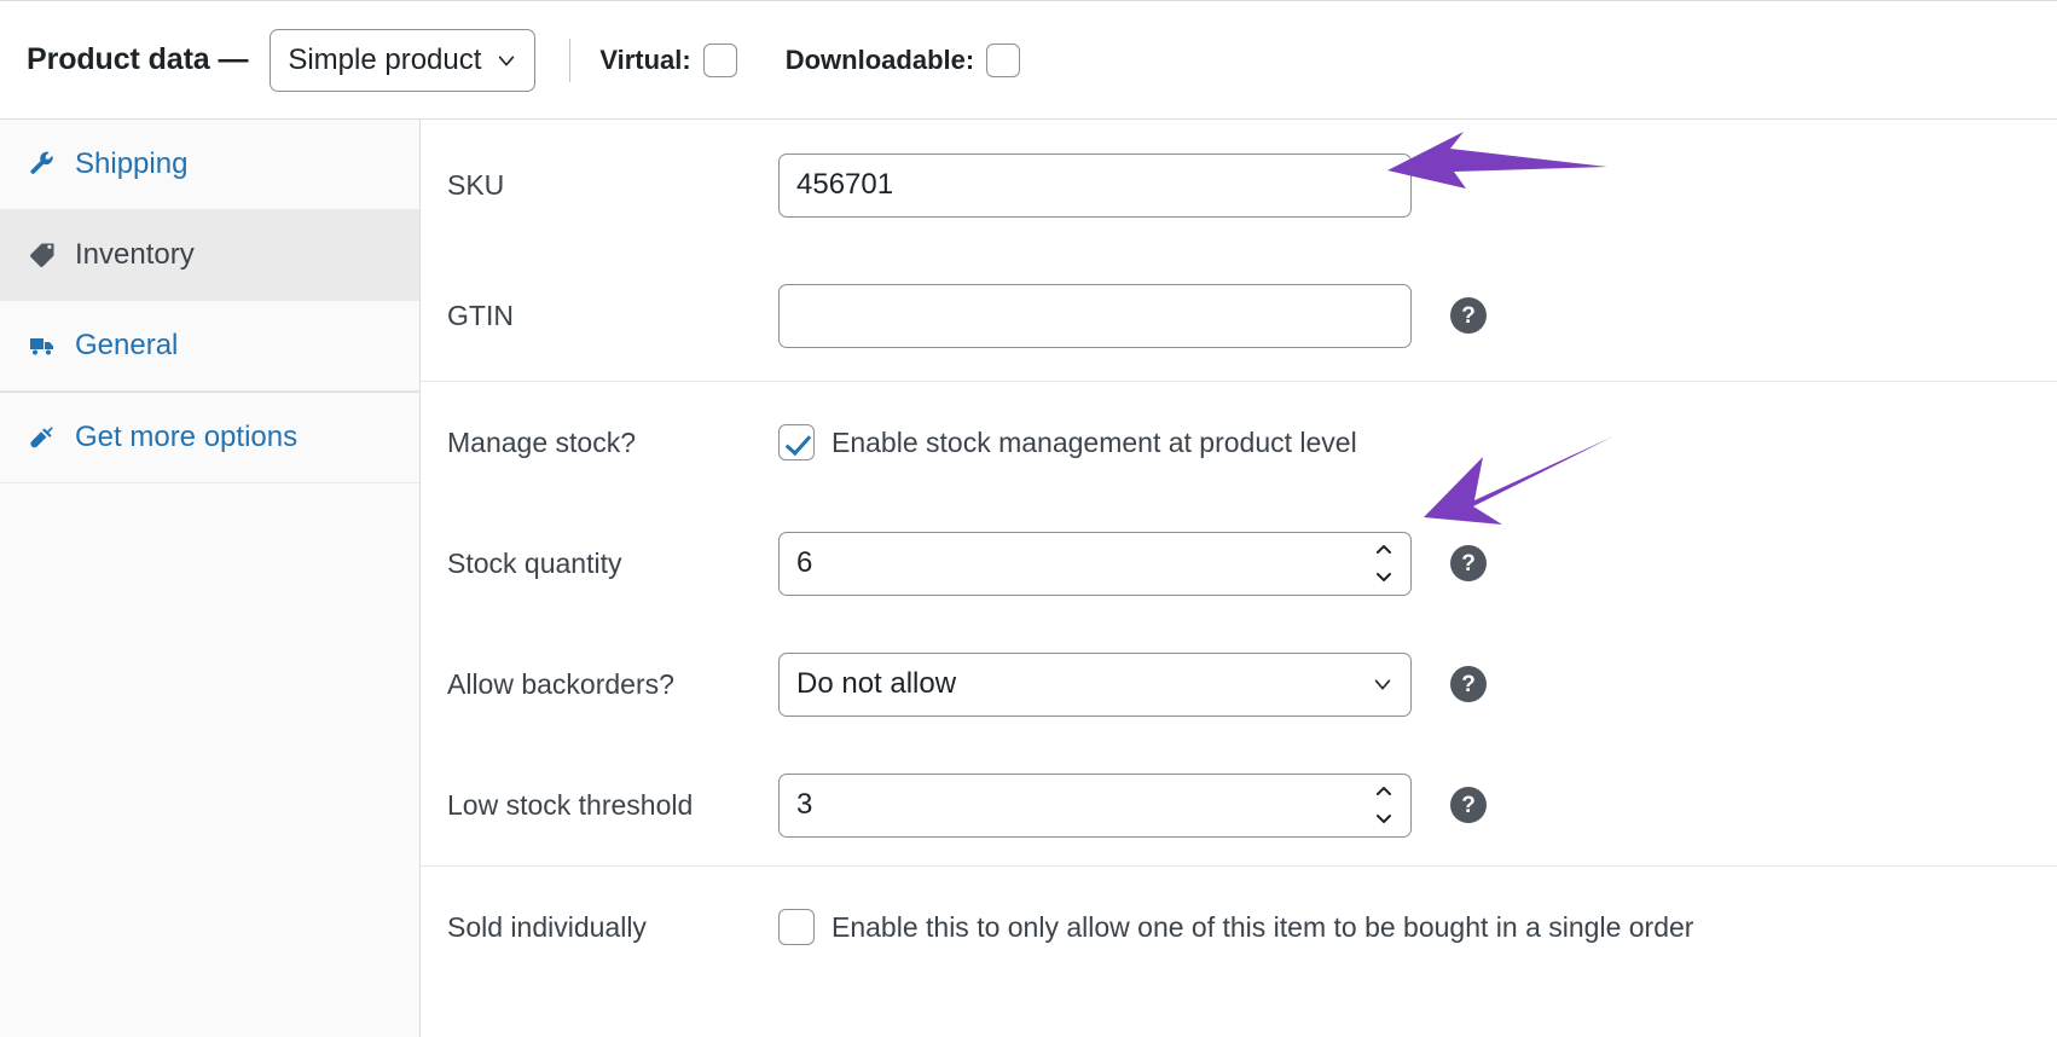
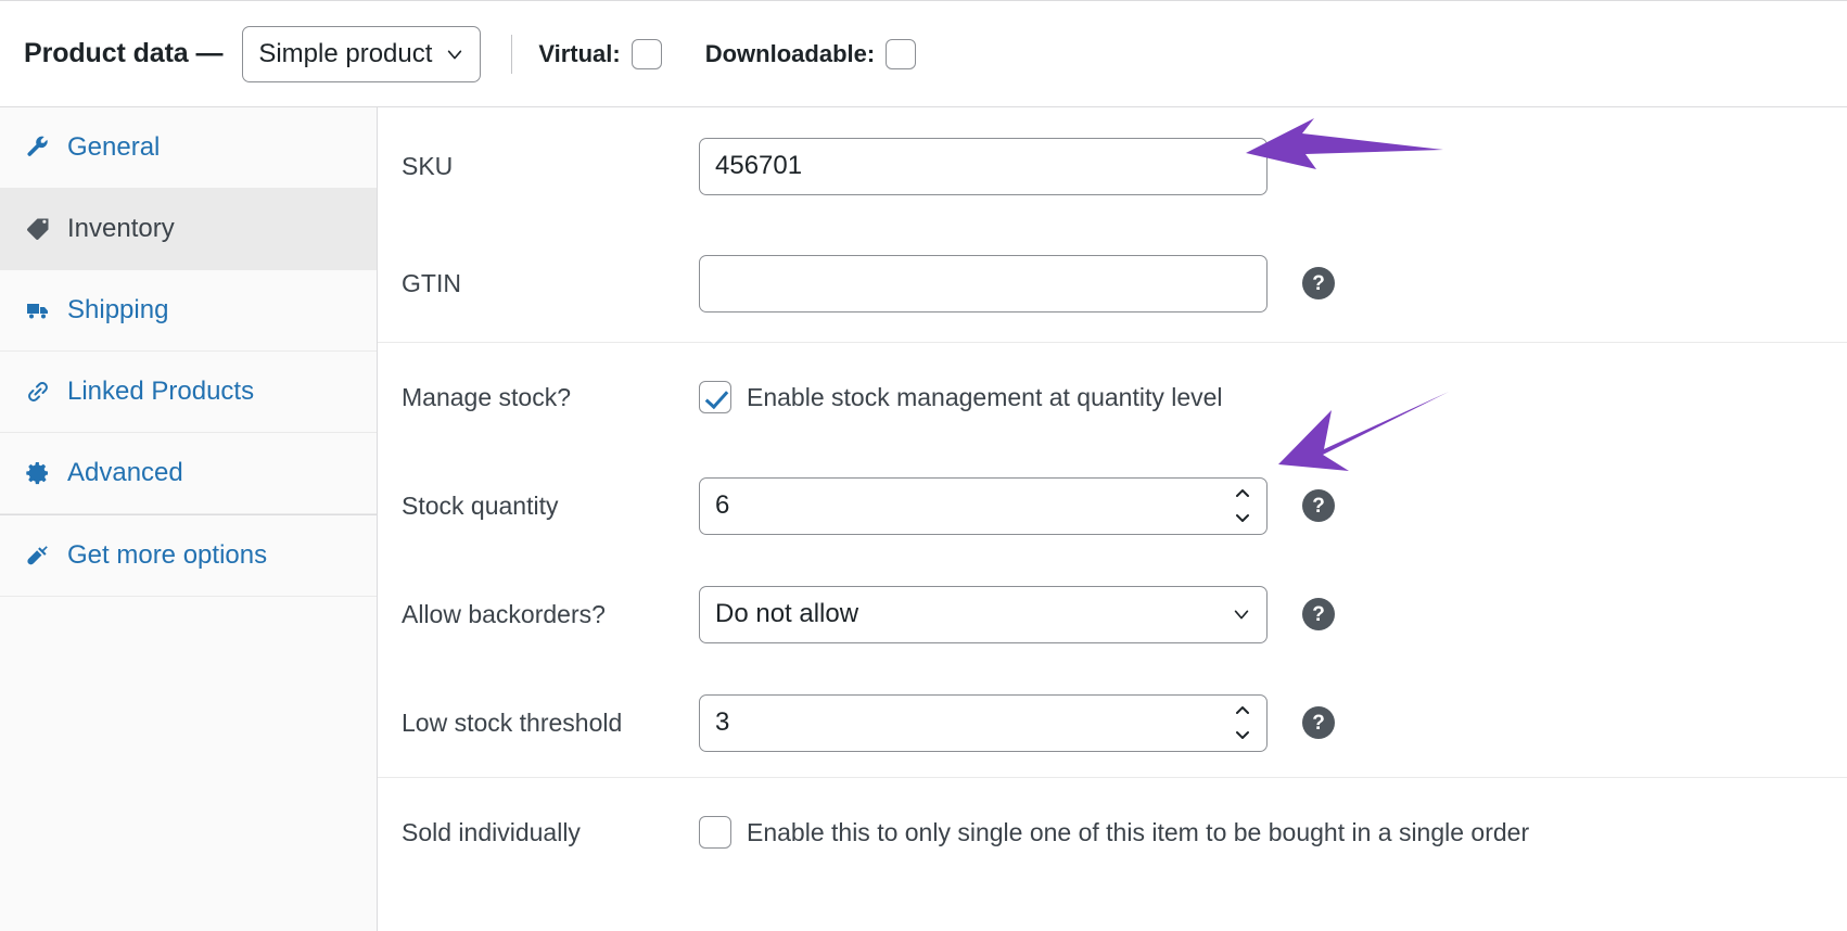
  Product data —
  Simple product
  Virtual:
  Downloadable:
- Shipping
+ General
  Inventory
- General
+ Shipping
+ Linked Products
+ Advanced
  Get more options
  SKU
  456701
  GTIN
  ?
  Manage stock?
- Enable stock management at product level
+ Enable stock management at quantity level
  Stock quantity
  6
  ?
  Allow backorders?
  Do not allow
  ?
  Low stock threshold
  3
  ?
  Sold individually
- Enable this to only allow one of this item to be bought in a single order
+ Enable this to only single one of this item to be bought in a single order
